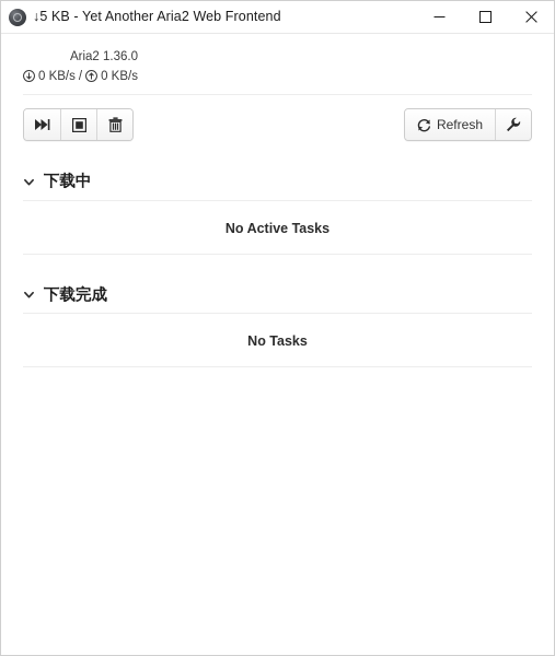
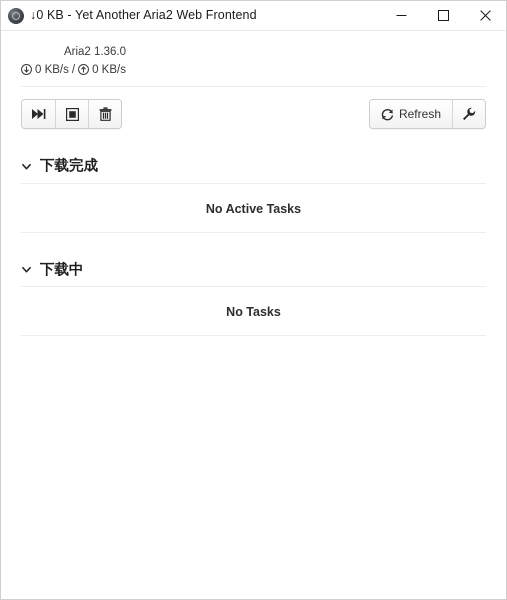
- ↓5 KB - Yet Another Aria2 Web Frontend
+ ↓0 KB - Yet Another Aria2 Web Frontend
  Aria2 1.36.0
  0 KB/s
  /
  0 KB/s
  Refresh
- 下载中
+ 下载完成
  No Active Tasks
- 下载完成
+ 下载中
  No Tasks
